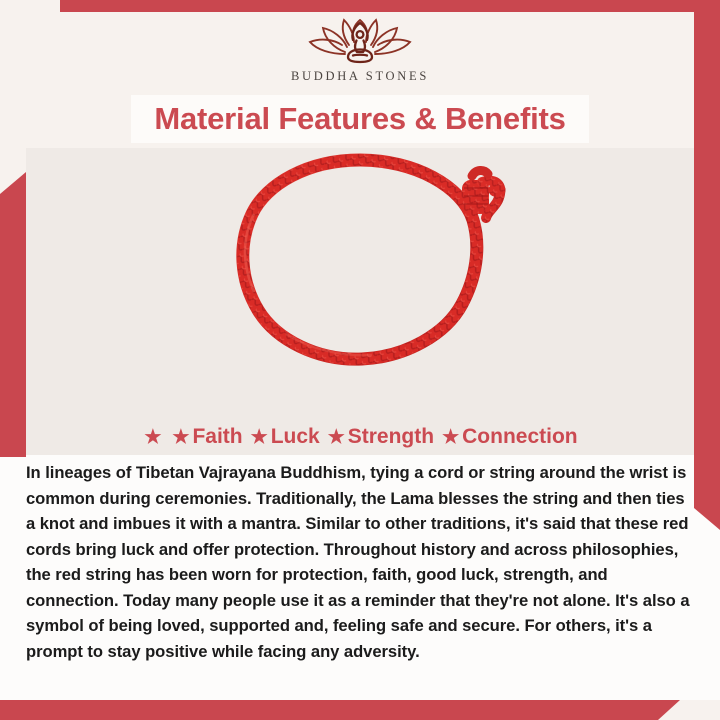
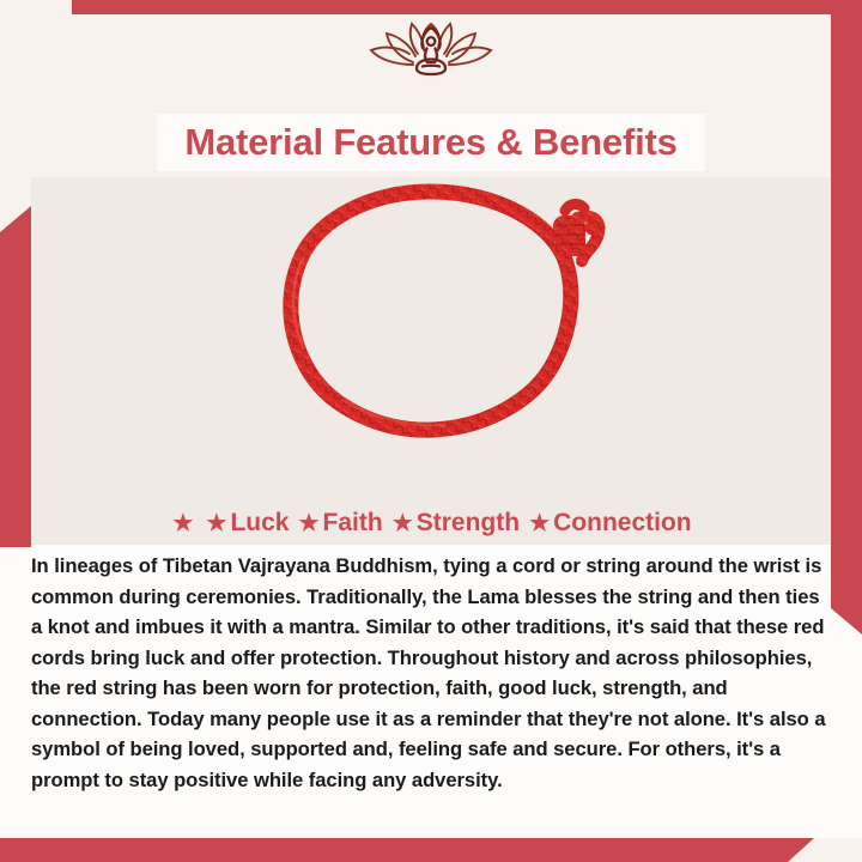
- BUDDHA STONES
  Material Features & Benefits
  ★
  ★
- Faith
+ Luck
  ★
- Luck
+ Faith
  ★
  Strength
  ★
  Connection
  In lineages of Tibetan Vajrayana Buddhism, tying a cord or string around the wrist is common during ceremonies. Traditionally, the Lama blesses the string and then ties a knot and imbues it with a mantra. Similar to other traditions, it's said that these red cords bring luck and offer protection. Throughout history and across philosophies, the red string has been worn for protection, faith, good luck, strength, and connection. Today many people use it as a reminder that they're not alone. It's also a symbol of being loved, supported and, feeling safe and secure. For others, it's a prompt to stay positive while facing any adversity.
